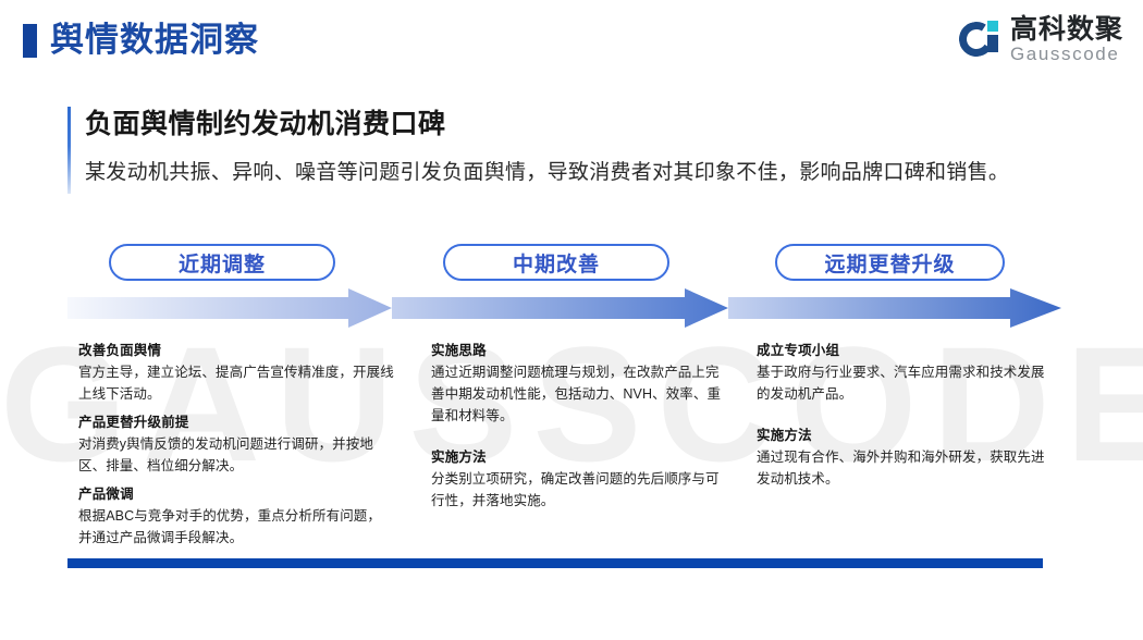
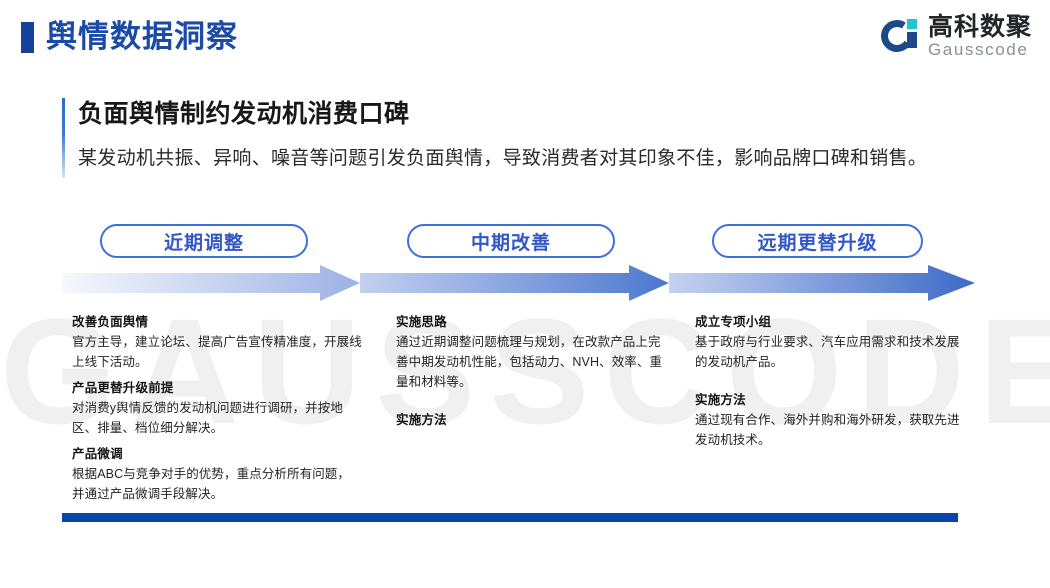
  GAUSSCODE
  舆情数据洞察
  高科数聚
  Gausscode
  负面舆情制约发动机消费口碑
  某发动机共振、异响、噪音等问题引发负面舆情，导致消费者对其印象不佳，影响品牌口碑和销售。
  近期调整
  中期改善
  远期更替升级
  改善负面舆情
  官方主导，建立论坛、提高广告宣传精准度，开展线上线下活动。
  产品更替升级前提
  对消费y舆情反馈的发动机问题进行调研，并按地区、排量、档位细分解决。
  产品微调
  根据ABC与竞争对手的优势，重点分析所有问题，并通过产品微调手段解决。
  实施思路
  通过近期调整问题梳理与规划，在改款产品上完善中期发动机性能，包括动力、NVH、效率、重量和材料等。
  实施方法
- 分类别立项研究，确定改善问题的先后顺序与可行性，并落地实施。
  成立专项小组
  基于政府与行业要求、汽车应用需求和技术发展的发动机产品。
  实施方法
  通过现有合作、海外并购和海外研发，获取先进发动机技术。
